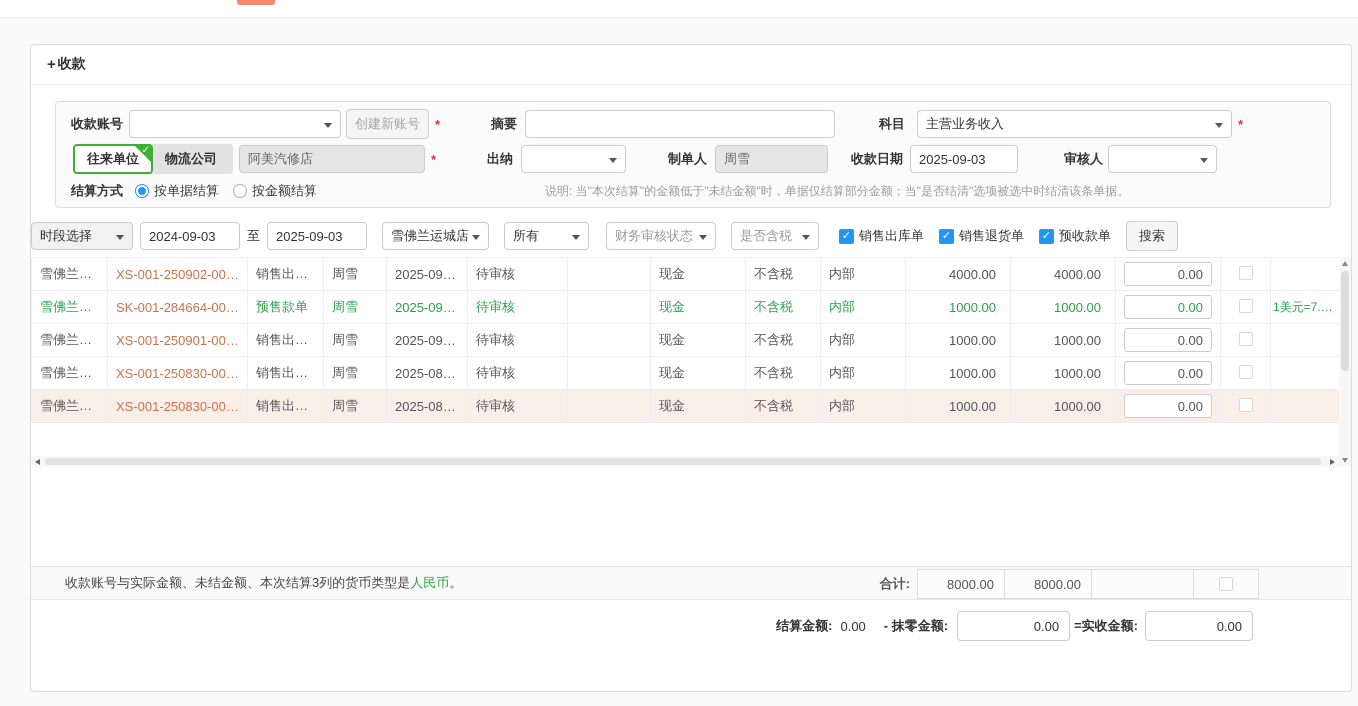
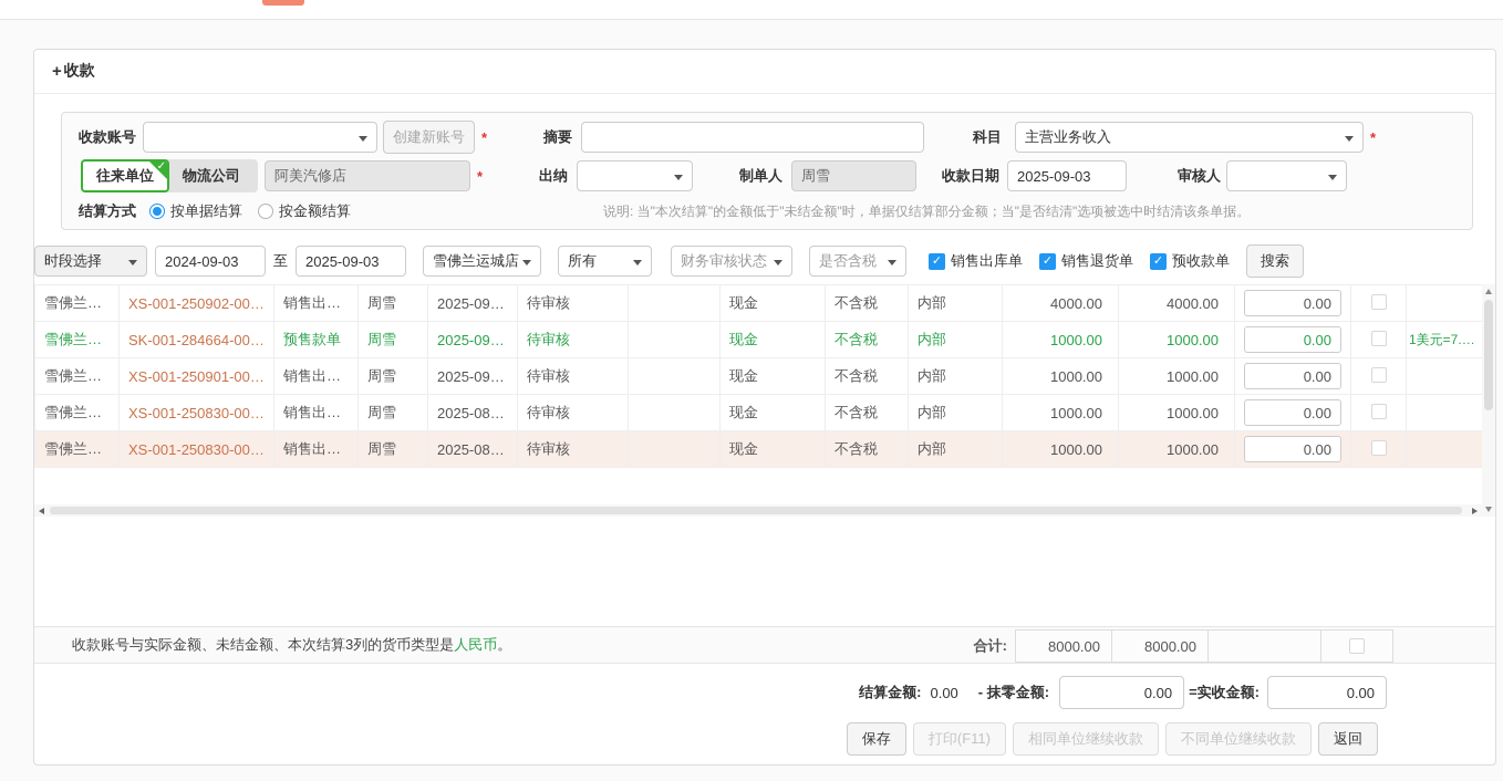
  +
  收款
  收款账号
  创建新账号
  *
  摘要
  科目
  主营业务收入
  *
  往来单位
  ✓
  物流公司
  阿美汽修店
  *
  出纳
  制单人
  周雪
  收款日期
  2025-09-03
  审核人
  结算方式
  按单据结算
  按金额结算
  说明: 当"本次结算"的金额低于"未结金额"时，单据仅结算部分金额；当"是否结清"选项被选中时结清该条单据。
  时段选择
  2024-09-03
  至
  2025-09-03
  雪佛兰运城店
  ×
  所有
  财务审核状态
  是否含税
  ✓
  销售出库单
  ✓
  销售退货单
  ✓
  预收款单
  搜索
  雪佛兰运...	XS-001-250902-0002	销售出库单	周雪	2025-09-02	待审核		现金	不含税	内部	4000.00	4000.00	0.00
  雪佛兰运...	SK-001-284664-0003	预售款单	周雪	2025-09-02	待审核		现金	不含税	内部	1000.00	1000.00	0.00		1美元=7.2人
- 雪佛兰运...	XS-001-250901-0001	销售出库单	周雪	2025-09-01	待审核		现金	不含税	内部	1000.00	1000.00	0.00
+ 雪佛兰运...	XS-001-250901-0001	销售出库单	周雪	2025-09-15	待审核		现金	不含税	内部	1000.00	1000.00	0.00
  雪佛兰运...	XS-001-250830-0002	销售出库单	周雪	2025-08-30	待审核		现金	不含税	内部	1000.00	1000.00	0.00
  雪佛兰运...	XS-001-250830-0001	销售出库单	周雪	2025-08-30	待审核		现金	不含税	内部	1000.00	1000.00	0.00
  收款账号与实际金额、未结金额、本次结算3列的货币类型是人民币。
  合计:
  8000.00
  8000.00
  结算金额:
  0.00
  - 抹零金额:
  0.00
  =实收金额:
  0.00
+ 保存
+ 打印(F11)
+ 相同单位继续收款
+ 不同单位继续收款
+ 返回
